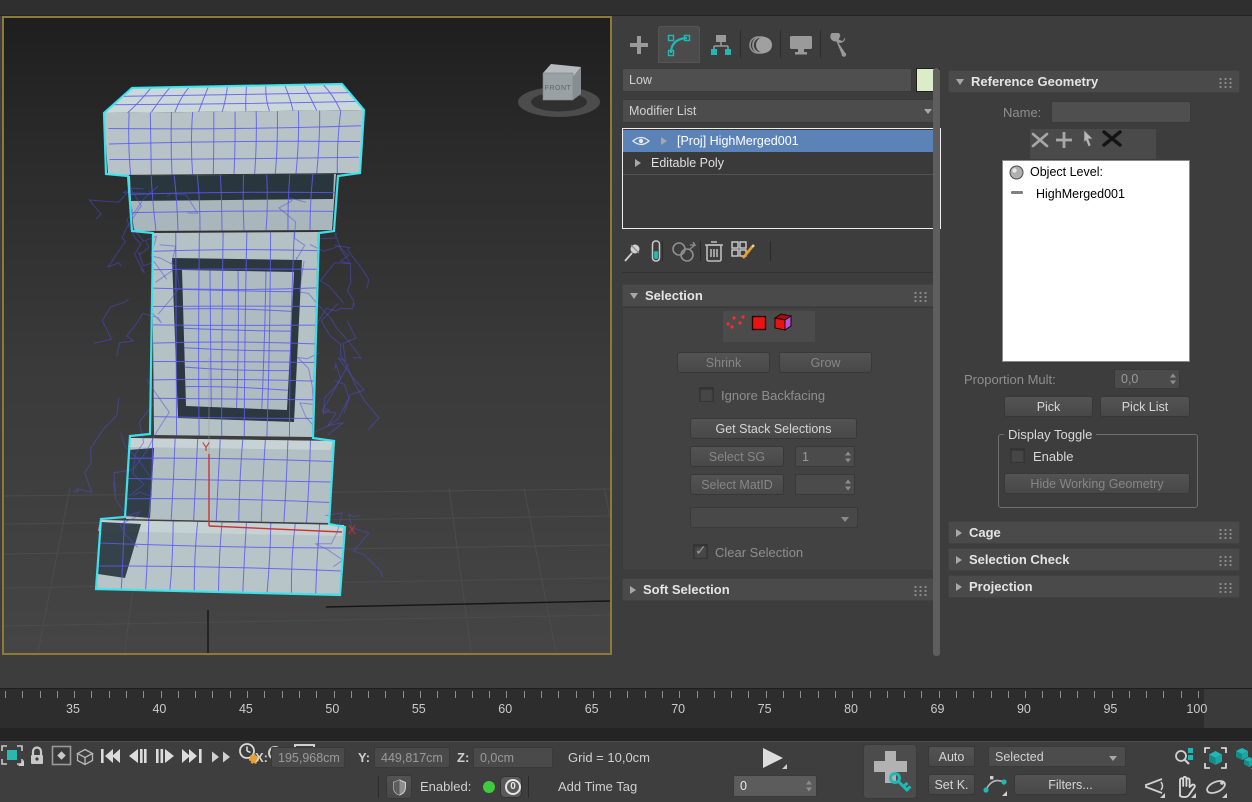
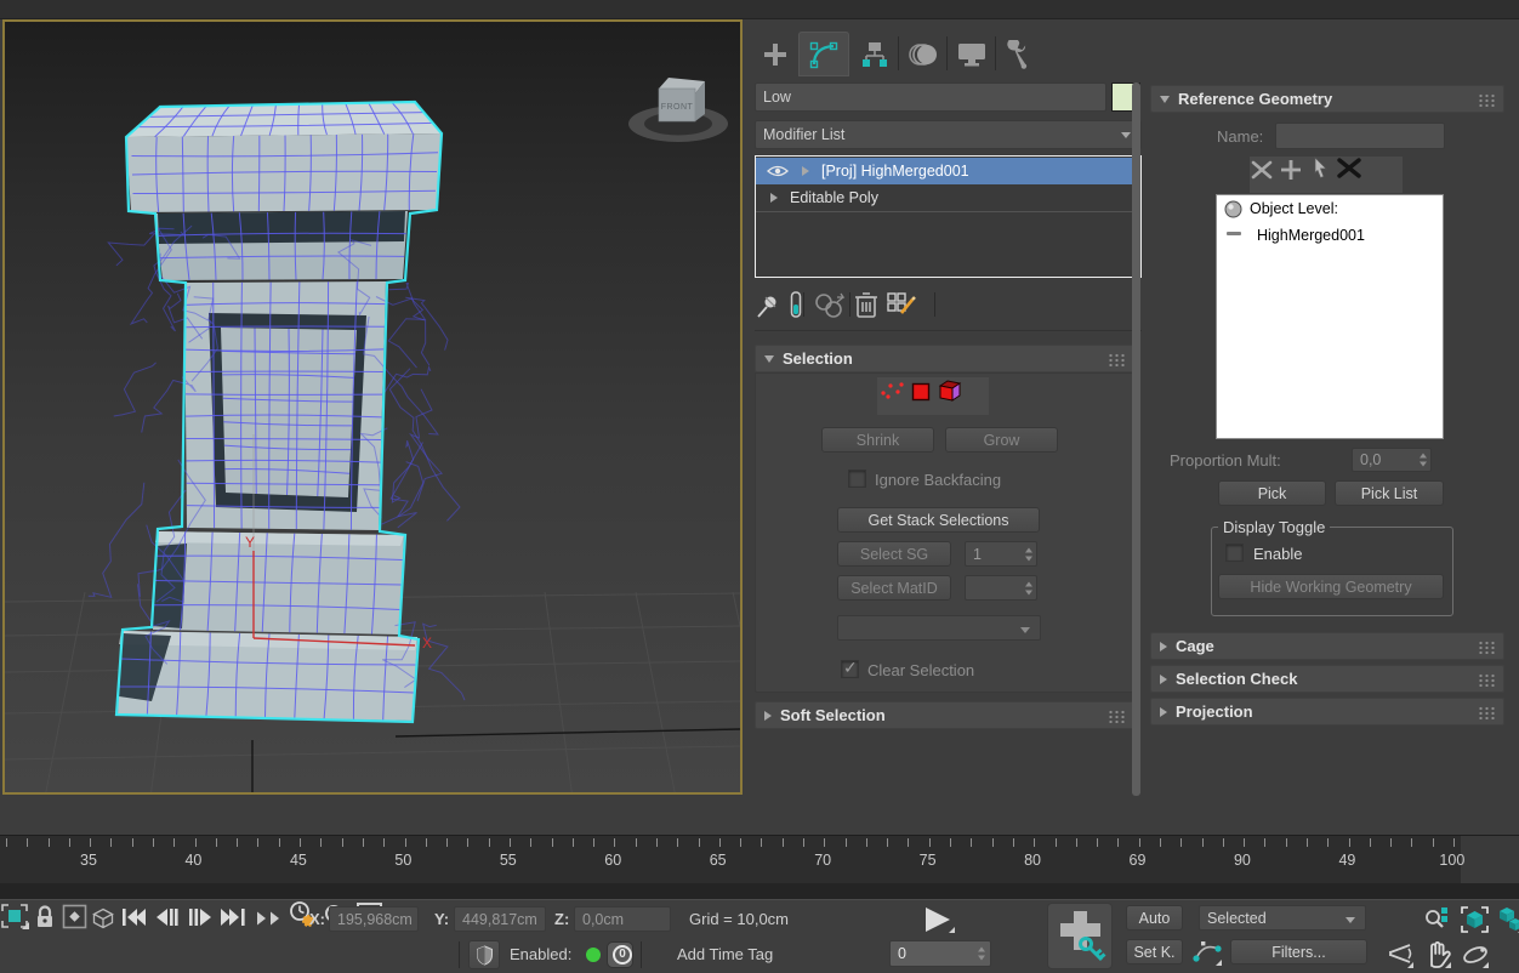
  Y
  X
  Low
  Modifier List
  [Proj] HighMerged001
  Editable Poly
  Selection
  Shrink
  Grow
  Ignore Backfacing
  Get Stack Selections
  Select SG
  1
  Select MatID
  Clear Selection
  Soft Selection
  Reference Geometry
  Name:
  Object Level:
  HighMerged001
  Proportion Mult:
  0,0
  Pick
  Pick List
  Display Toggle
  Enable
  Hide Working Geometry
  Cage
  Selection Check
  Projection
  35
  40
  45
  50
  55
  60
  65
  70
  75
  80
  69
  90
- 95
+ 49
  100
  X:
  195,968cm
  Y:
  449,817cm
  Z:
  0,0cm
  Grid = 10,0cm
  Enabled:
  0
  Add Time Tag
  0
  Auto
  Set K.
  Selected
  Filters...
